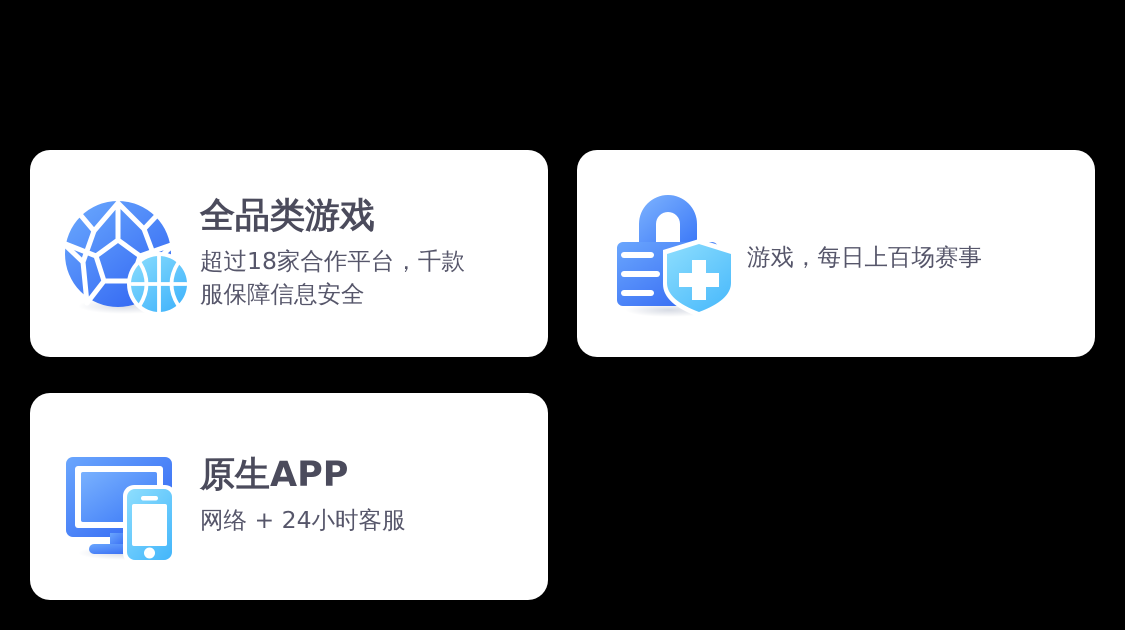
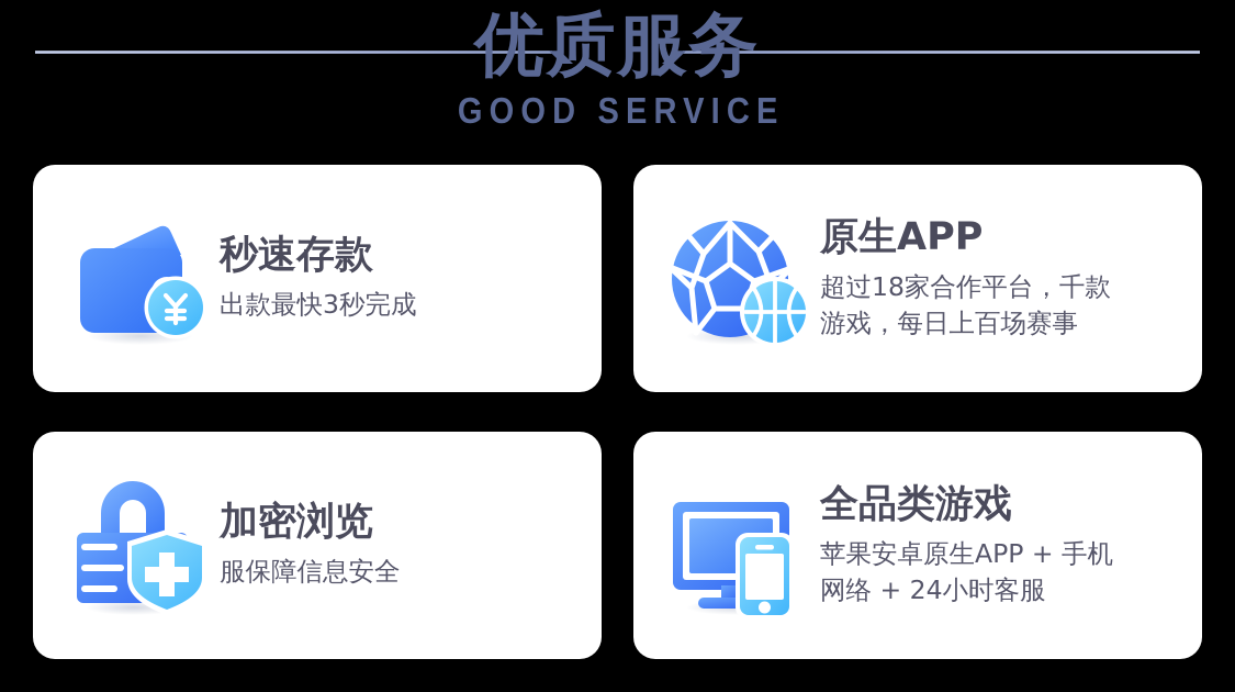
+ 优质服务
+ GOOD SERVICE
+ 秒速存款
+ 出款最快3秒完成
- 全品类游戏
+ 原生APP
  超过18家合作平台，千款
- 服保障信息安全
+ 游戏，每日上百场赛事
+ 加密浏览
- 游戏，每日上百场赛事
+ 服保障信息安全
- 原生APP
+ 全品类游戏
+ 苹果安卓原生APP + 手机
  网络 + 24小时客服
